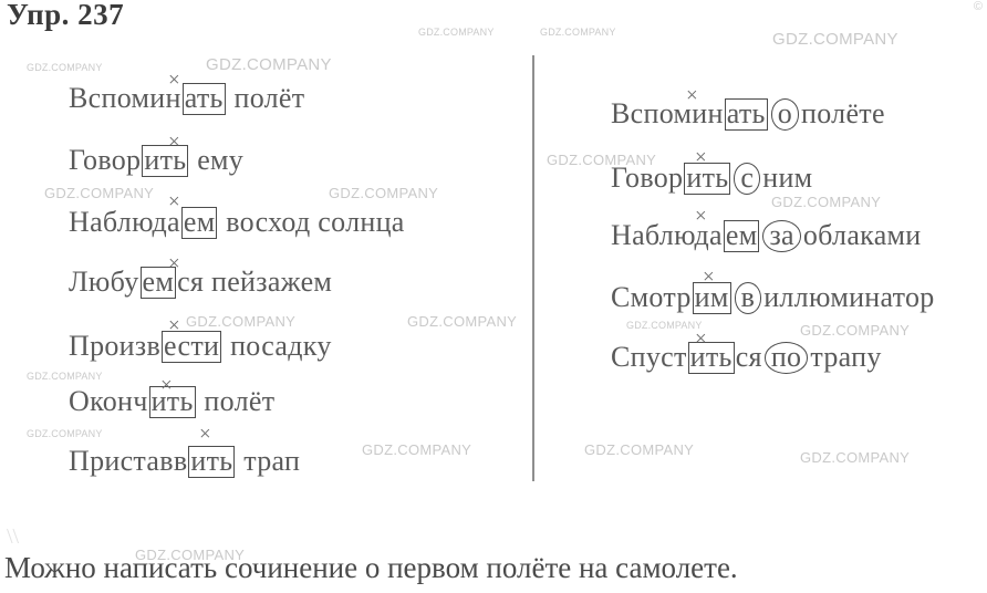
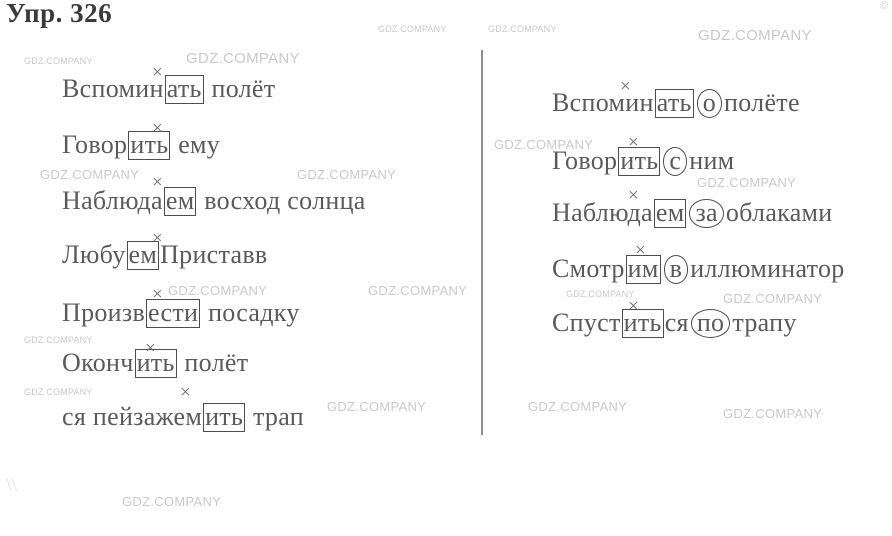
  ©
- Упр. 237
+ Упр. 326
  Вспоминать полёт
  Говорить ему
  Наблюдаем восход солнца
- Любуемся пейзажем
+ ЛюбуемПриставв
  Произвести посадку
  Окончить полёт
- Приставвить трап
+ ся пейзажемить трап
  Вспоминать о полёте
  Говорить с ним
  Наблюдаем за облаками
  Смотрим в иллюминатор
  Спуститься по трапу
  ×
  ×
  ×
  ×
  ×
  ×
  ×
  ×
  ×
  ×
  ×
  ×
  GDZ.COMPANY
  GDZ.COMPANY
  GDZ.COMPANY
  GDZ.COMPANY
  GDZ.COMPANY
  GDZ.COMPANY
  GDZ.COMPANY
  GDZ.COMPANY
  GDZ.COMPANY
  GDZ.COMPANY
  GDZ.COMPANY
  GDZ.COMPANY
  GDZ.COMPANY
  GDZ.COMPANY
  GDZ.COMPANY
  GDZ.COMPANY
  GDZ.COMPANY
  GDZ.COMPANY
  GDZ.COMPANY
  \\
- Можно написать сочинение о первом полёте на самолете.
